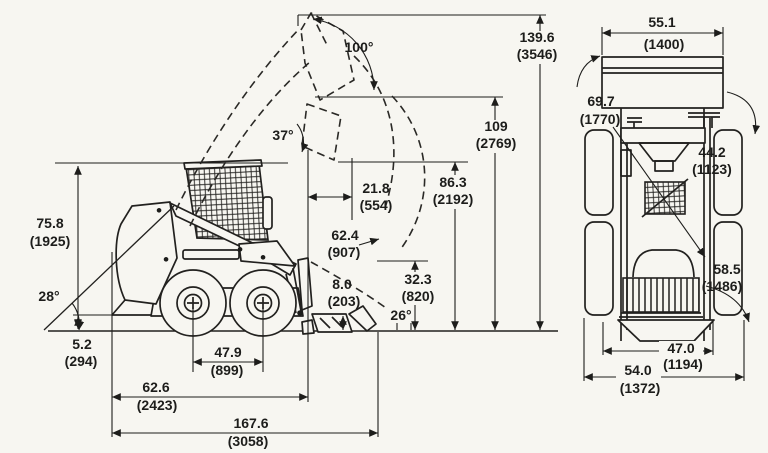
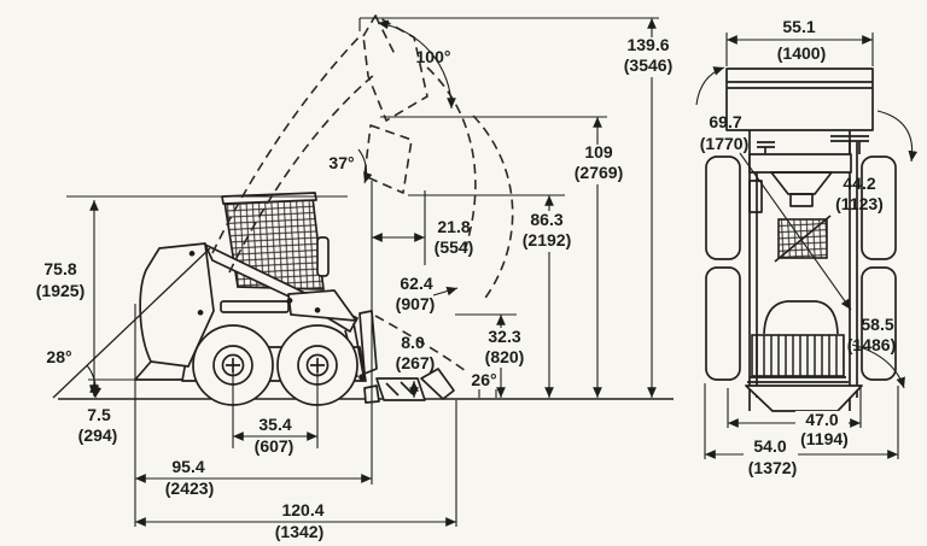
  100°
  37°
  28°
  26°
  139.6
  (3546)
  109
  (2769)
  86.3
  (2192)
  21.8
  (554)
  62.4
  (907)
  75.8
  (1925)
- 5.2
+ 7.5
  (294)
  8.0
- (203)
+ (267)
  32.3
  (820)
- 47.9
+ 35.4
- (899)
+ (607)
- 62.6
+ 95.4
  (2423)
- 167.6
+ 120.4
- (3058)
+ (1342)
  55.1
  (1400)
  69.7
  (1770)
  44.2
  (1123)
  58.5
  (1486)
  47.0
  (1194)
  54.0
  (1372)
